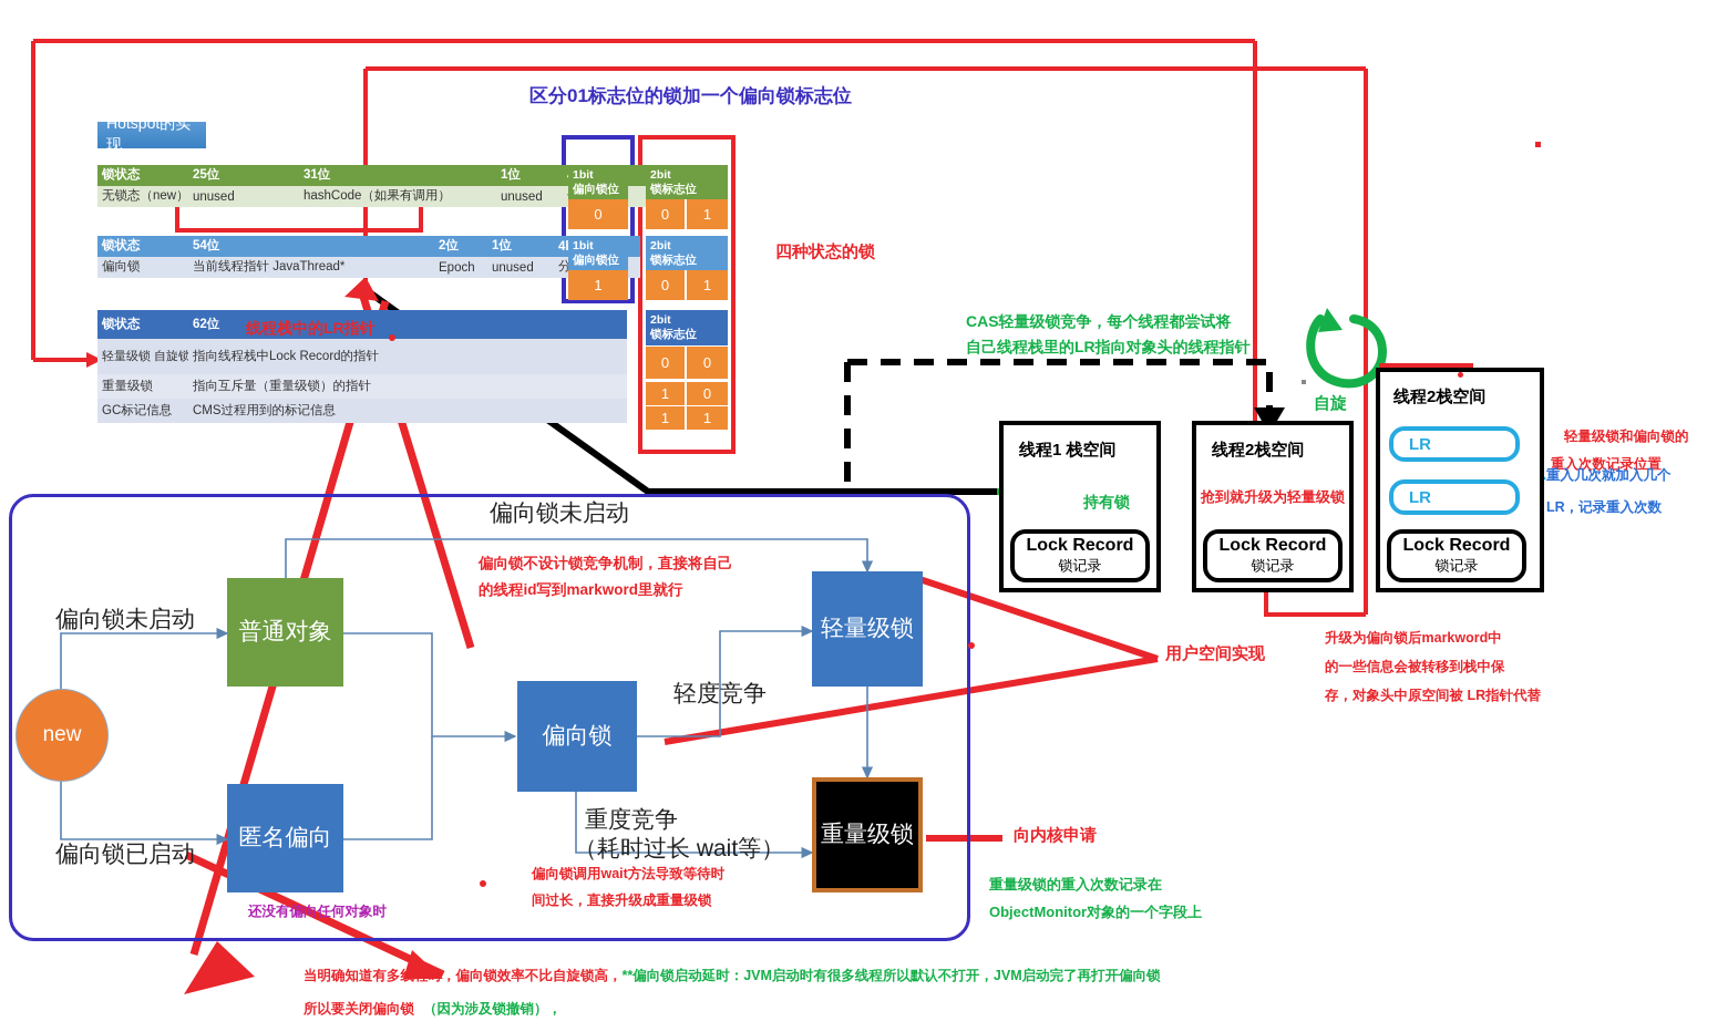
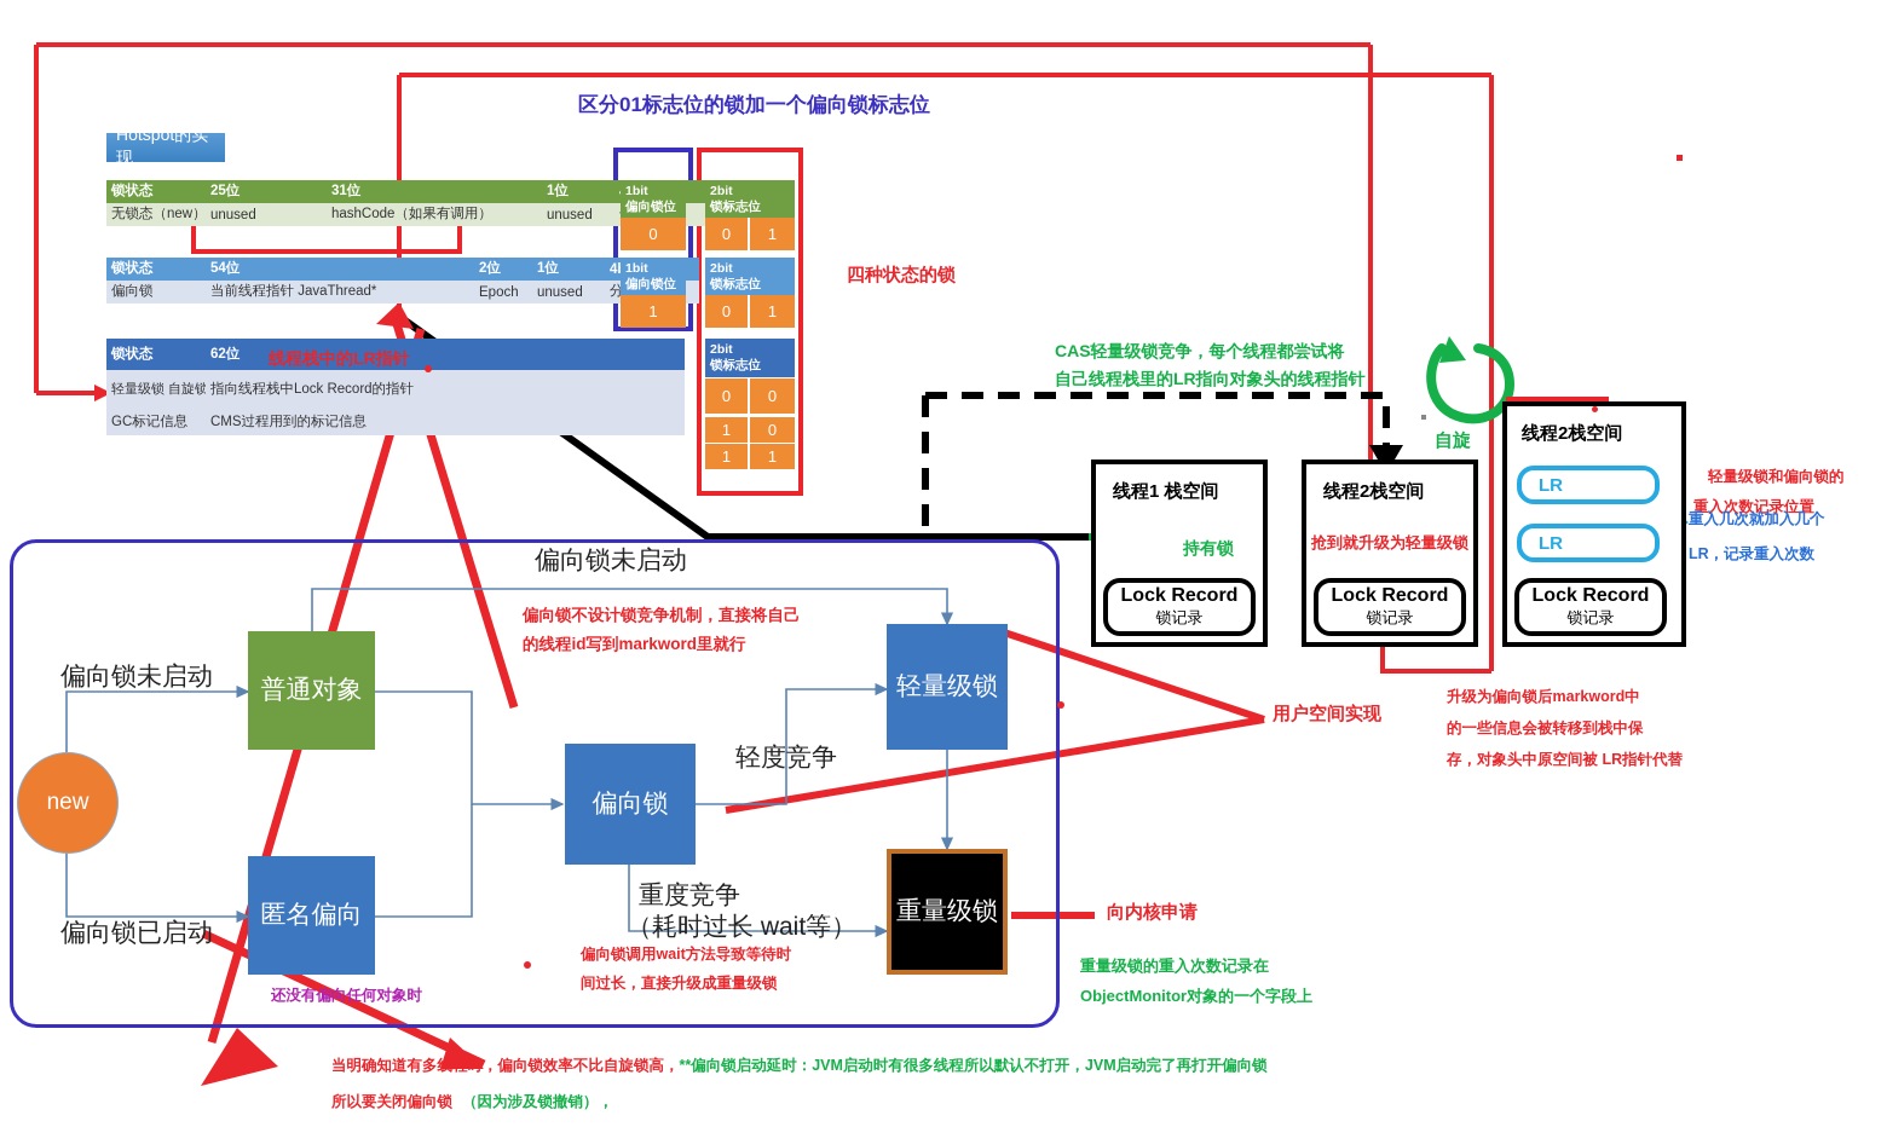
  Hotspot的实现
  区分01标志位的锁加一个偏向锁标志位
  四种状态的锁
  锁状态	25位	31位		1位
  无锁态（new）	unused	hashCode（如果有调用）	unused
  1bit
  偏向锁位
  0
  2bit
  锁标志位
  0
  1
  锁状态	54位	2位	1位	4
  偏向锁	当前线程指针 JavaThread*	Epoch	unused	分
  1bit
  偏向锁位
  1
  2bit
  锁标志位
  0
  1
  锁状态	62位
  轻量级锁 自旋锁	指向线程栈中Lock Record的指针
- 重量级锁	指向互斥量（重量级锁）的指针
  GC标记信息	CMS过程用到的标记信息
  2bit
  锁标志位
  0
  0
  1
  0
  1
  1
  线程栈中的LR指针
  偏向锁未启动
  new
  普通对象
  匿名偏向
  偏向锁
  轻量级锁
  重量级锁
  偏向锁未启动
  偏向锁已启动
  轻度竞争
  重度竞争
  （耗时过长 wait等）
  还没有偏向任何对象时
  偏向锁不设计锁竞争机制，直接将自己
  的线程id写到markword里就行
  偏向锁调用wait方法导致等待时
  间过长，直接升级成重量级锁
  CAS轻量级锁竞争，每个线程都尝试将
  自己线程栈里的LR指向对象头的线程指针
  自旋
  线程1 栈空间
  持有锁
  Lock Record
  锁记录
  线程2栈空间
  抢到就升级为轻量级锁
  Lock Record
  锁记录
  线程2栈空间
  LR
  LR
  Lock Record
  锁记录
  轻量级锁和偏向锁的
  重入次数记录位置
  重入几次就加入几个
  LR，记录重入次数
  升级为偏向锁后markword中
  的一些信息会被转移到栈中保
  存，对象头中原空间被 LR指针代替
  用户空间实现
  向内核申请
  重量级锁的重入次数记录在
  ObjectMonitor对象的一个字段上
  当明确知道有多线程时，偏向锁效率不比自旋锁高，**偏向锁启动延时：JVM启动时有很多线程所以默认不打开，JVM启动完了再打开偏向锁
  所以要关闭偏向锁 （因为涉及锁撤销），
